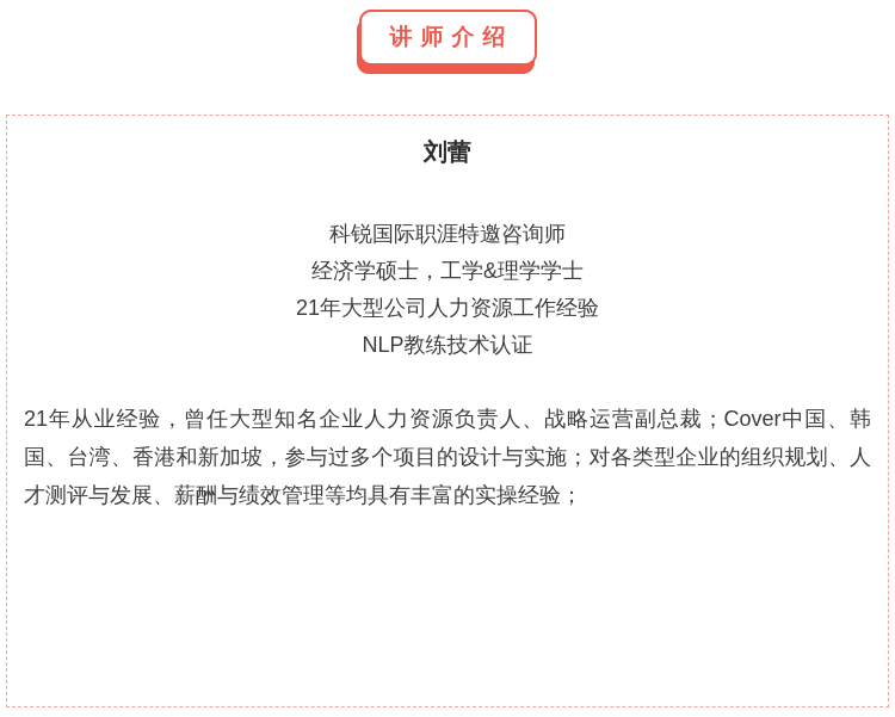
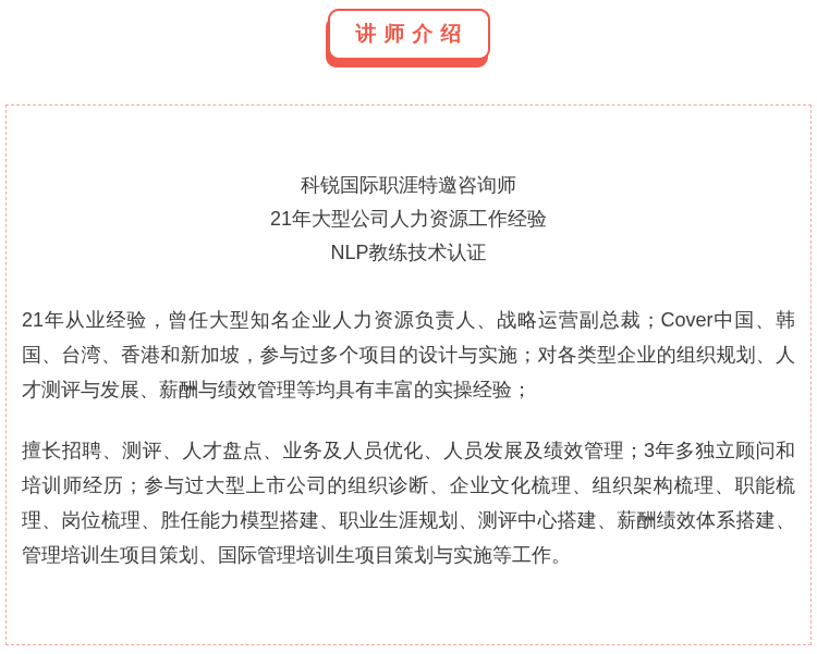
  讲师介绍
- 刘蕾
  科锐国际职涯特邀咨询师
- 经济学硕士，工学&理学学士
  21年大型公司人力资源工作经验
  NLP教练技术认证
  21年从业经验，曾任大型知名企业人力资源负责人、战略运营副总裁；Cover中国、韩国、台湾、香港和新加坡，参与过多个项目的设计与实施；对各类型企业的组织规划、人才测评与发展、薪酬与绩效管理等均具有丰富的实操经验；
+ 擅长招聘、测评、人才盘点、业务及人员优化、人员发展及绩效管理；3年多独立顾问和培训师经历；参与过大型上市公司的组织诊断、企业文化梳理、组织架构梳理、职能梳理、岗位梳理、胜任能力模型搭建、职业生涯规划、测评中心搭建、薪酬绩效体系搭建、管理培训生项目策划、国际管理培训生项目策划与实施等工作。
